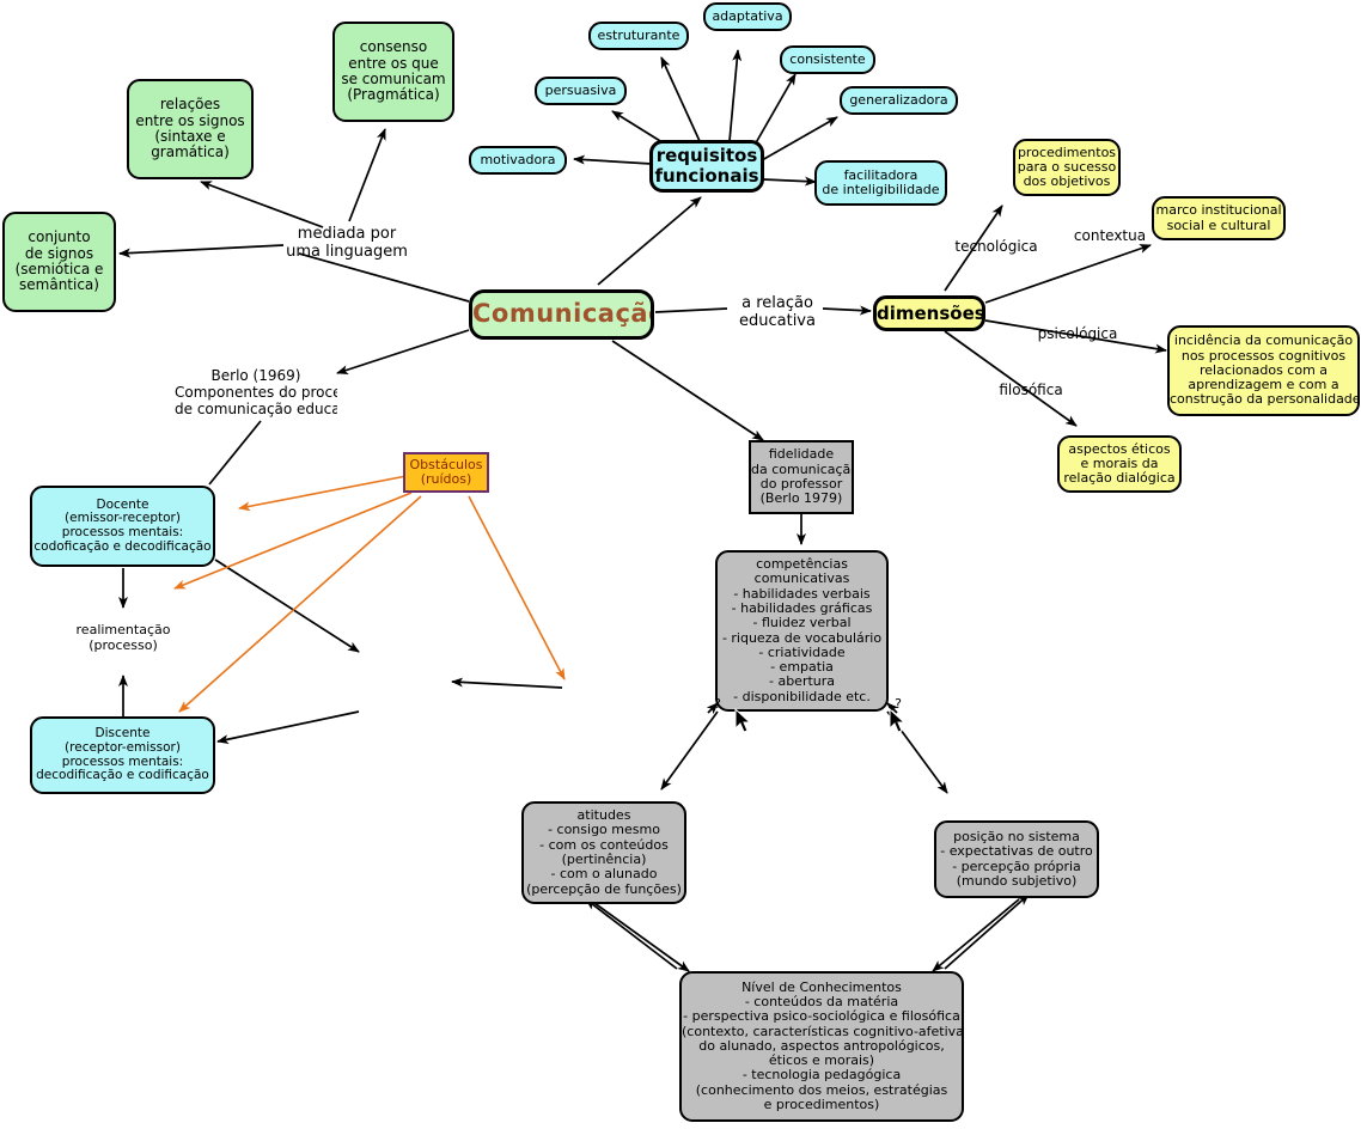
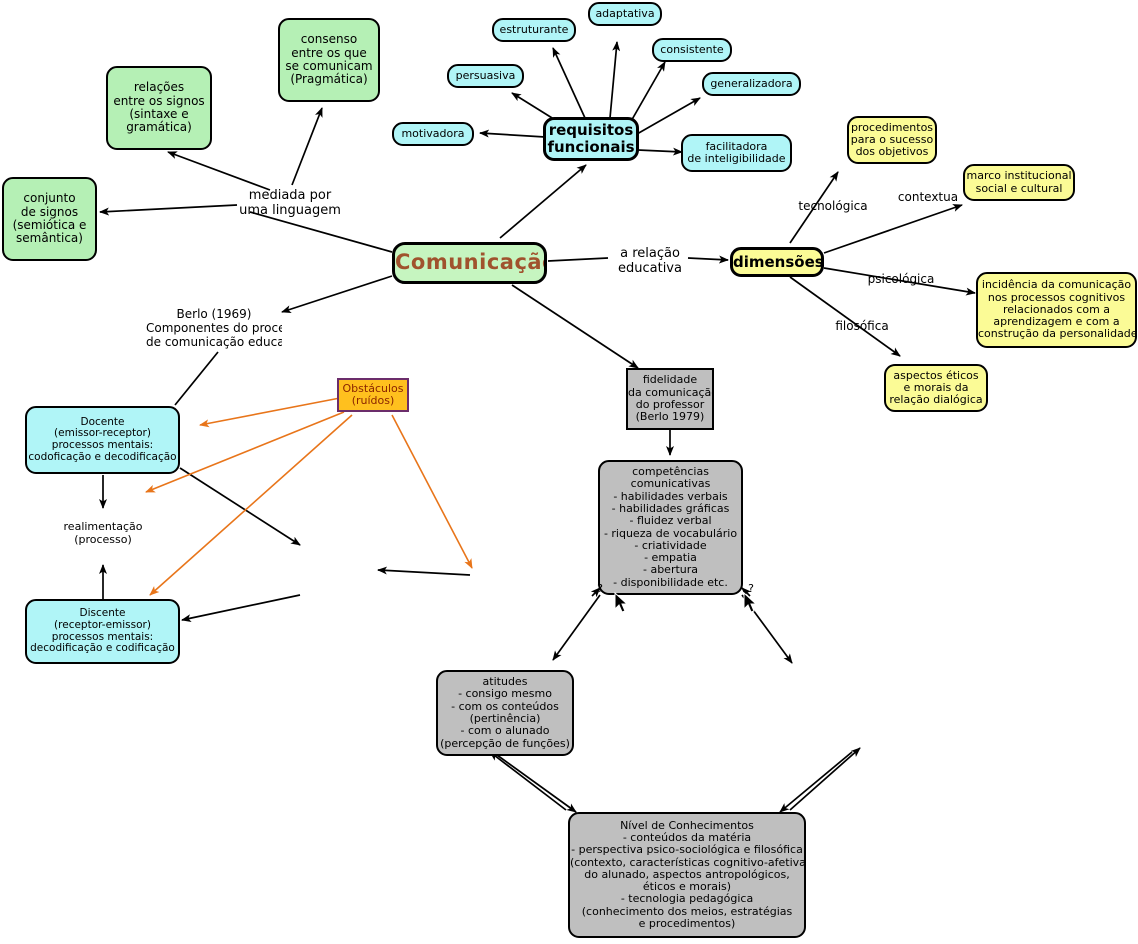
  relações
  entre os signos
  (sintaxe e
  gramática)
  consenso
  entre os que
  se comunicam
  (Pragmática)
  conjunto
  de signos
  (semiótica e
  semântica)
  Comunicaçã
  requisitos
  funcionais
  estruturante
  adaptativa
  consistente
  persuasiva
  generalizadora
  motivadora
  facilitadora
  de inteligibilidade
  dimensões
  procedimentos
  para o sucesso
  dos objetivos
  marco institucional
  social e cultural
  incidência da comunicação
  nos processos cognitivos
  relacionados com a
  aprendizagem e com a
  construção da personalidade
  aspectos éticos
  e morais da
  relação dialógica
  Docente
  (emissor-receptor)
  processos mentais:
  codoficação e decodificação
  Discente
  (receptor-emissor)
  processos mentais:
  decodificação e codificação
  Obstáculos
  (ruídos)
  fidelidade
  da comunicaçã
  do professor
  (Berlo 1979)
  competências
  comunicativas
  - habilidades verbais
  - habilidades gráficas
  - fluidez verbal
  - riqueza de vocabulário
  - criatividade
  - empatia
  - abertura
  - disponibilidade etc.
  atitudes
  - consigo mesmo
  - com os conteúdos
  (pertinência)
  - com o alunado
  (percepção de funções)
- posição no sistema
- - expectativas de outro
- - percepção própria
- (mundo subjetivo)
  Nível de Conhecimentos
  - conteúdos da matéria
  - perspectiva psico-sociológica e filosófica
  (contexto, características cognitivo-afetiva
  do alunado, aspectos antropológicos,
  éticos e morais)
  - tecnologia pedagógica
  (conhecimento dos meios, estratégias
  e procedimentos)
  mediada por
  uma linguagem
  a relação
  educativa
  Berlo (1969)
  Componentes do proce
  de comunicação educa
  realimentação
  (processo)
  tecnológica
  contextua
  psicológica
  filosófica
  ?
  ?
